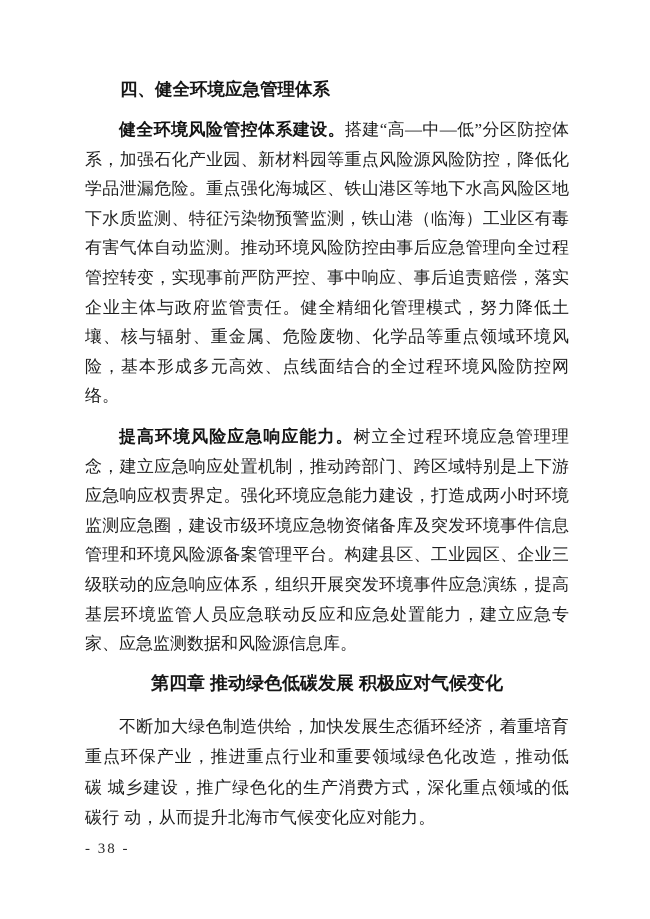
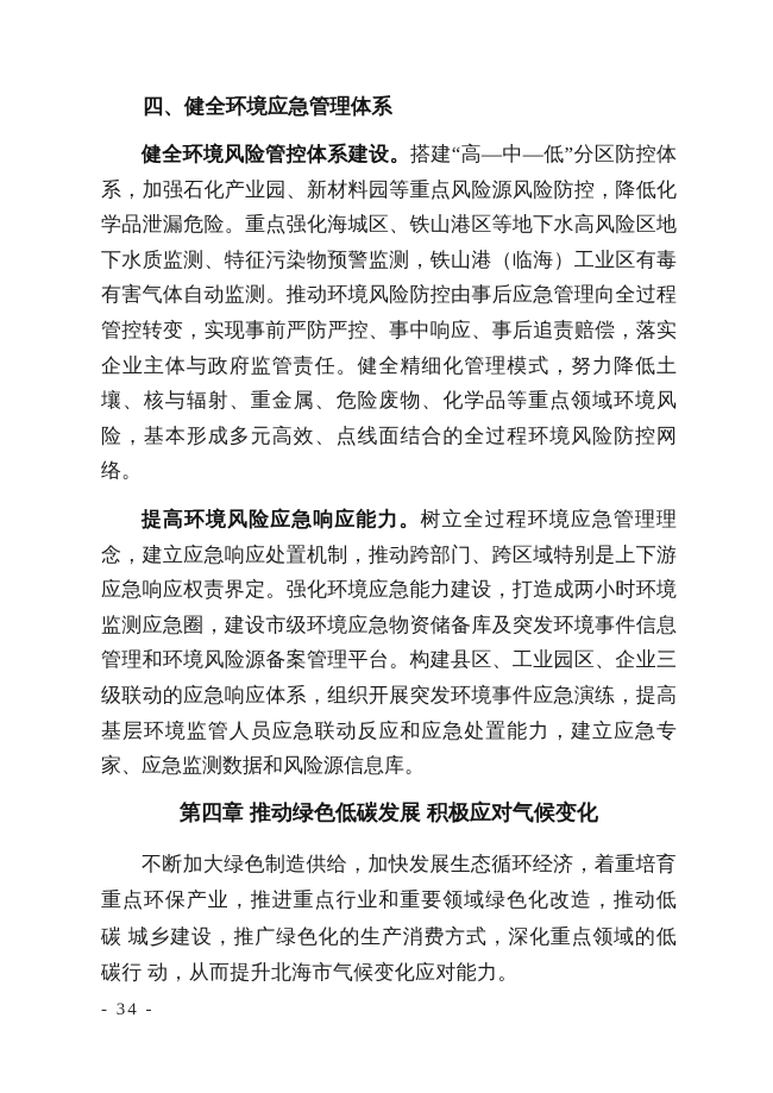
  四、健全环境应急管理体系
  健全环境风险管控体系建设。搭建“高—中—低”分区防控体系，加强石化产业园、新材料园等重点风险源风险防控，降低化学品泄漏危险。重点强化海城区、铁山港区等地下水高风险区地下水质监测、特征污染物预警监测，铁山港（临海）工业区有毒有害气体自动监测。推动环境风险防控由事后应急管理向全过程管控转变，实现事前严防严控、事中响应、事后追责赔偿，落实企业主体与政府监管责任。健全精细化管理模式，努力降低土壤、核与辐射、重金属、危险废物、化学品等重点领域环境风险，基本形成多元高效、点线面结合的全过程环境风险防控网络。
  提高环境风险应急响应能力。树立全过程环境应急管理理念，建立应急响应处置机制，推动跨部门、跨区域特别是上下游应急响应权责界定。强化环境应急能力建设，打造成两小时环境监测应急圈，建设市级环境应急物资储备库及突发环境事件信息管理和环境风险源备案管理平台。构建县区、工业园区、企业三级联动的应急响应体系，组织开展突发环境事件应急演练，提高基层环境监管人员应急联动反应和应急处置能力，建立应急专家、应急监测数据和风险源信息库。
  第四章 推动绿色低碳发展 积极应对气候变化
  不断加大绿色制造供给，加快发展生态循环经济，着重培育重点环保产业，推进重点行业和重要领域绿色化改造，推动低碳 城乡建设，推广绿色化的生产消费方式，深化重点领域的低碳行 动，从而提升北海市气候变化应对能力。
- - 38 -
+ - 34 -
